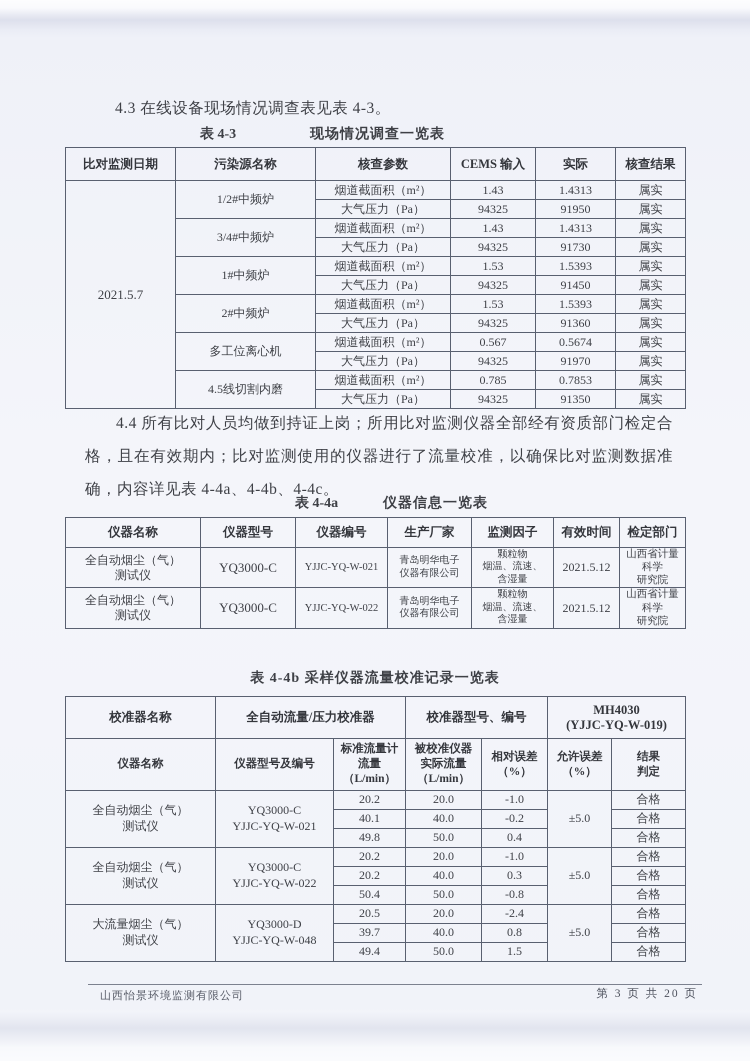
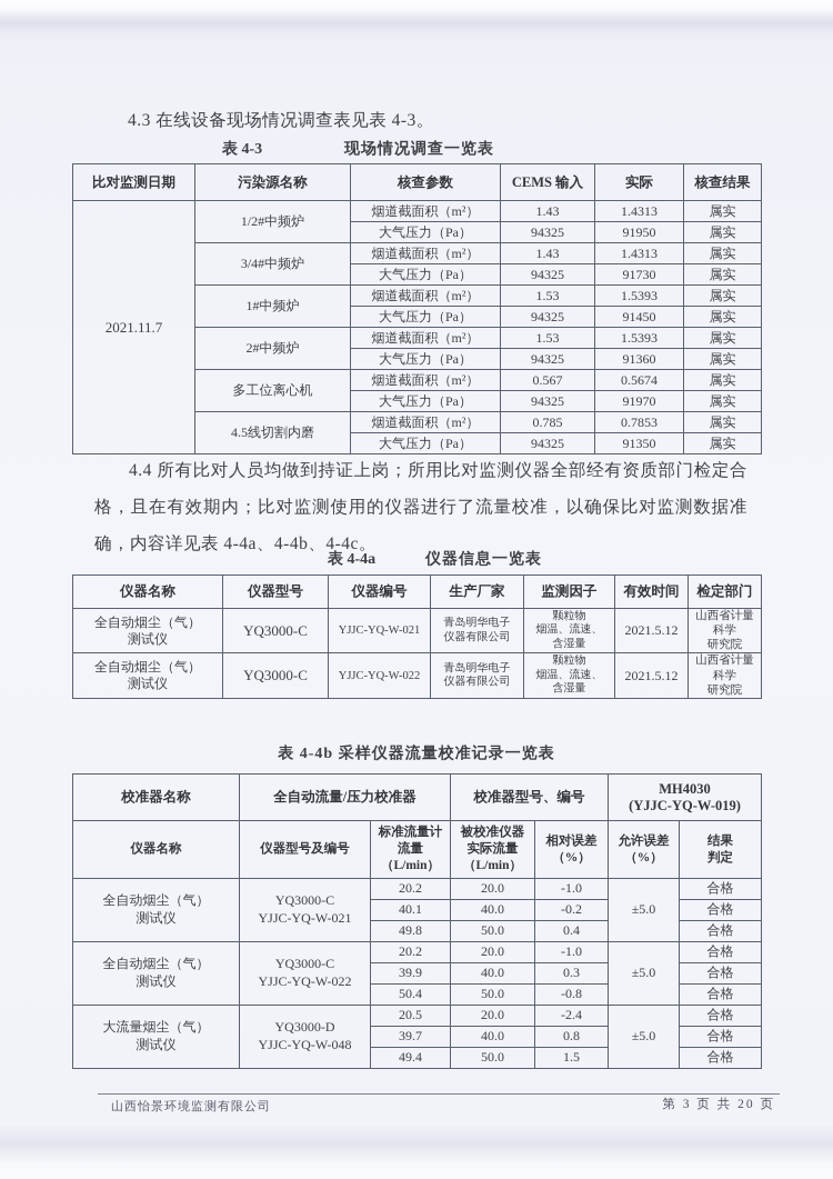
  4.3 在线设备现场情况调查表见表 4-3。
  表 4-3
  现场情况调查一览表
  比对监测日期	污染源名称	核查参数	CEMS 输入	实际	核查结果
- 2021.5.7	1/2#中频炉	烟道截面积（m²）	1.43	1.4313	属实
+ 2021.11.7	1/2#中频炉	烟道截面积（m²）	1.43	1.4313	属实
  大气压力（Pa）	94325	91950	属实
  3/4#中频炉	烟道截面积（m²）	1.43	1.4313	属实
  大气压力（Pa）	94325	91730	属实
  1#中频炉	烟道截面积（m²）	1.53	1.5393	属实
  大气压力（Pa）	94325	91450	属实
  2#中频炉	烟道截面积（m²）	1.53	1.5393	属实
  大气压力（Pa）	94325	91360	属实
  多工位离心机	烟道截面积（m²）	0.567	0.5674	属实
  大气压力（Pa）	94325	91970	属实
  4.5线切割内磨	烟道截面积（m²）	0.785	0.7853	属实
  大气压力（Pa）	94325	91350	属实
  4.4 所有比对人员均做到持证上岗；所用比对监测仪器全部经有资质部门检定合格，且在有效期内；比对监测使用的仪器进行了流量校准，以确保比对监测数据准确，内容详见表 4-4a、4-4b、4-4c。
  表 4-4a
  仪器信息一览表
  仪器名称	仪器型号	仪器编号	生产厂家	监测因子	有效时间	检定部门
  全自动烟尘（气） 测试仪	YQ3000-C	YJJC-YQ-W-021	青岛明华电子 仪器有限公司	颗粒物 烟温、流速、 含湿量	2021.5.12	山西省计量科学 研究院
  全自动烟尘（气） 测试仪	YQ3000-C	YJJC-YQ-W-022	青岛明华电子 仪器有限公司	颗粒物 烟温、流速、 含湿量	2021.5.12	山西省计量科学 研究院
  表 4-4b 采样仪器流量校准记录一览表
  校准器名称	全自动流量/压力校准器	校准器型号、编号	MH4030 (YJJC-YQ-W-019)
  仪器名称	仪器型号及编号	标准流量计 流量 （L/min）	被校准仪器 实际流量 （L/min）	相对误差 （%）	允许误差 （%）	结果 判定
  全自动烟尘（气） 测试仪	YQ3000-C YJJC-YQ-W-021	20.2	20.0	-1.0	±5.0	合格
  40.1	40.0	-0.2	合格
  49.8	50.0	0.4	合格
  全自动烟尘（气） 测试仪	YQ3000-C YJJC-YQ-W-022	20.2	20.0	-1.0	±5.0	合格
- 20.2	40.0	0.3	合格
+ 39.9	40.0	0.3	合格
  50.4	50.0	-0.8	合格
  大流量烟尘（气） 测试仪	YQ3000-D YJJC-YQ-W-048	20.5	20.0	-2.4	±5.0	合格
  39.7	40.0	0.8	合格
  49.4	50.0	1.5	合格
  山西怡景环境监测有限公司
  第 3 页 共 20 页
